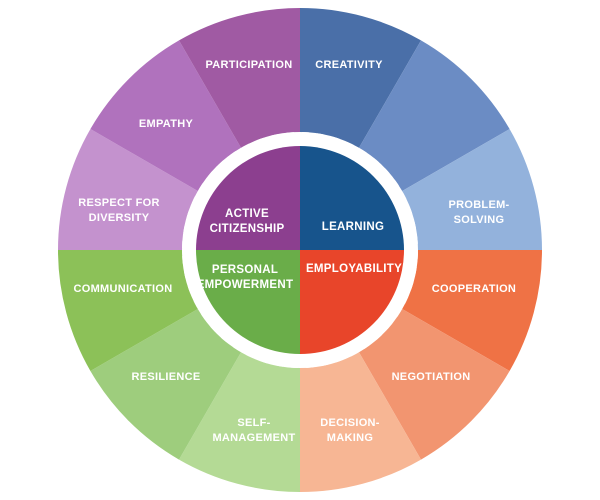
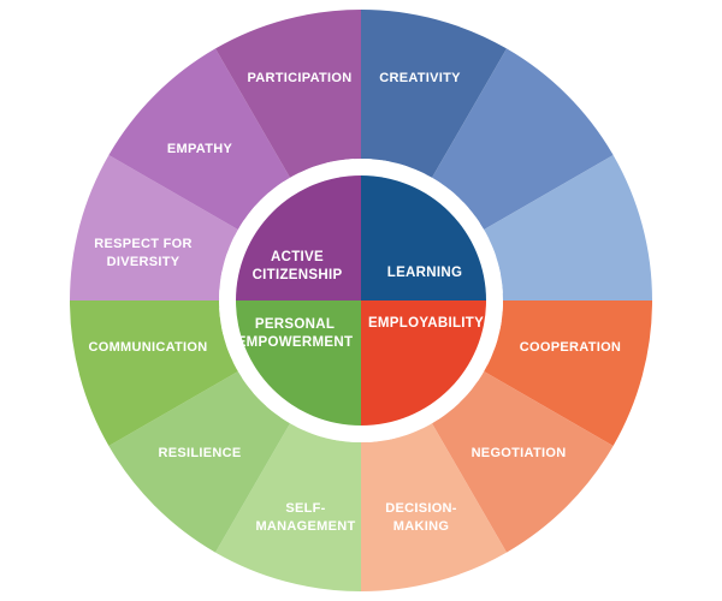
  CREATIVITY
- PROBLEM-
- SOLVING
  COOPERATION
  NEGOTIATION
  DECISION-
  MAKING
  SELF-
  MANAGEMENT
  RESILIENCE
  COMMUNICATION
  RESPECT FOR
  DIVERSITY
  EMPATHY
  PARTICIPATION
  LEARNING
  EMPLOYABILITY
  PERSONAL
  EMPOWERMENT
  ACTIVE
  CITIZENSHIP
